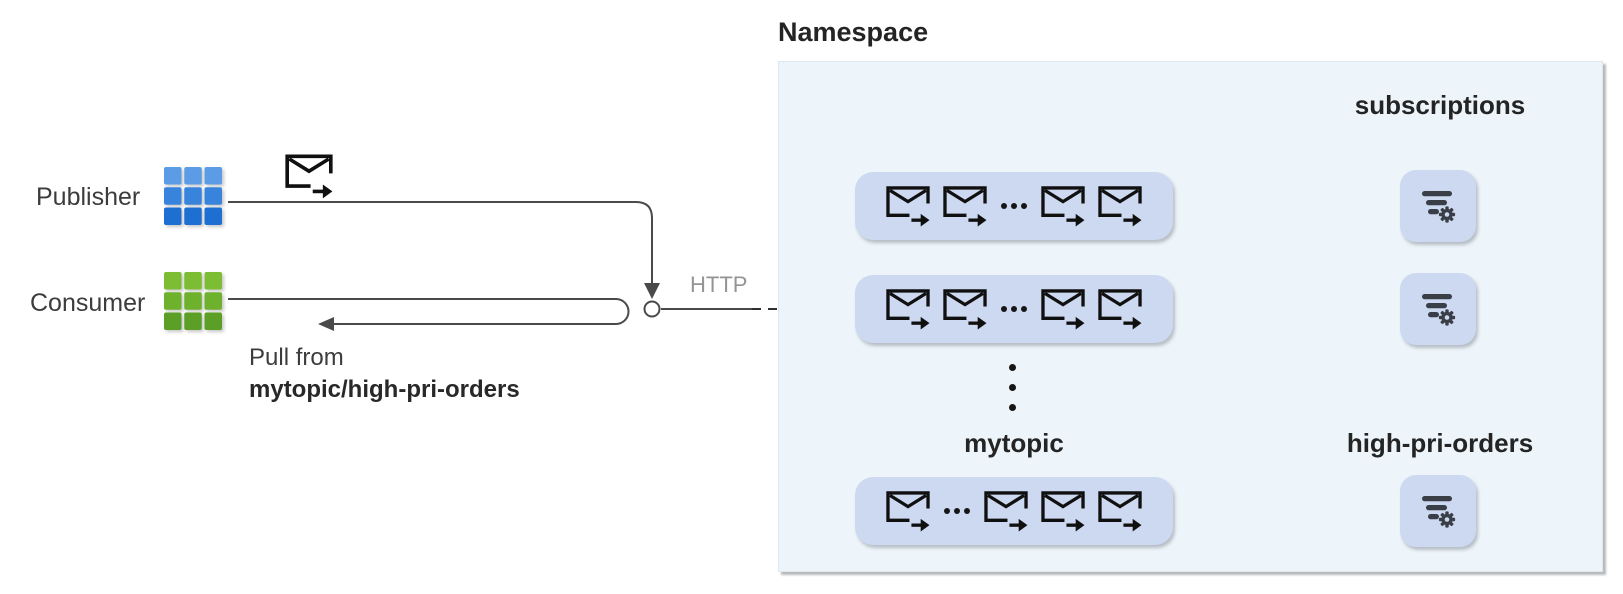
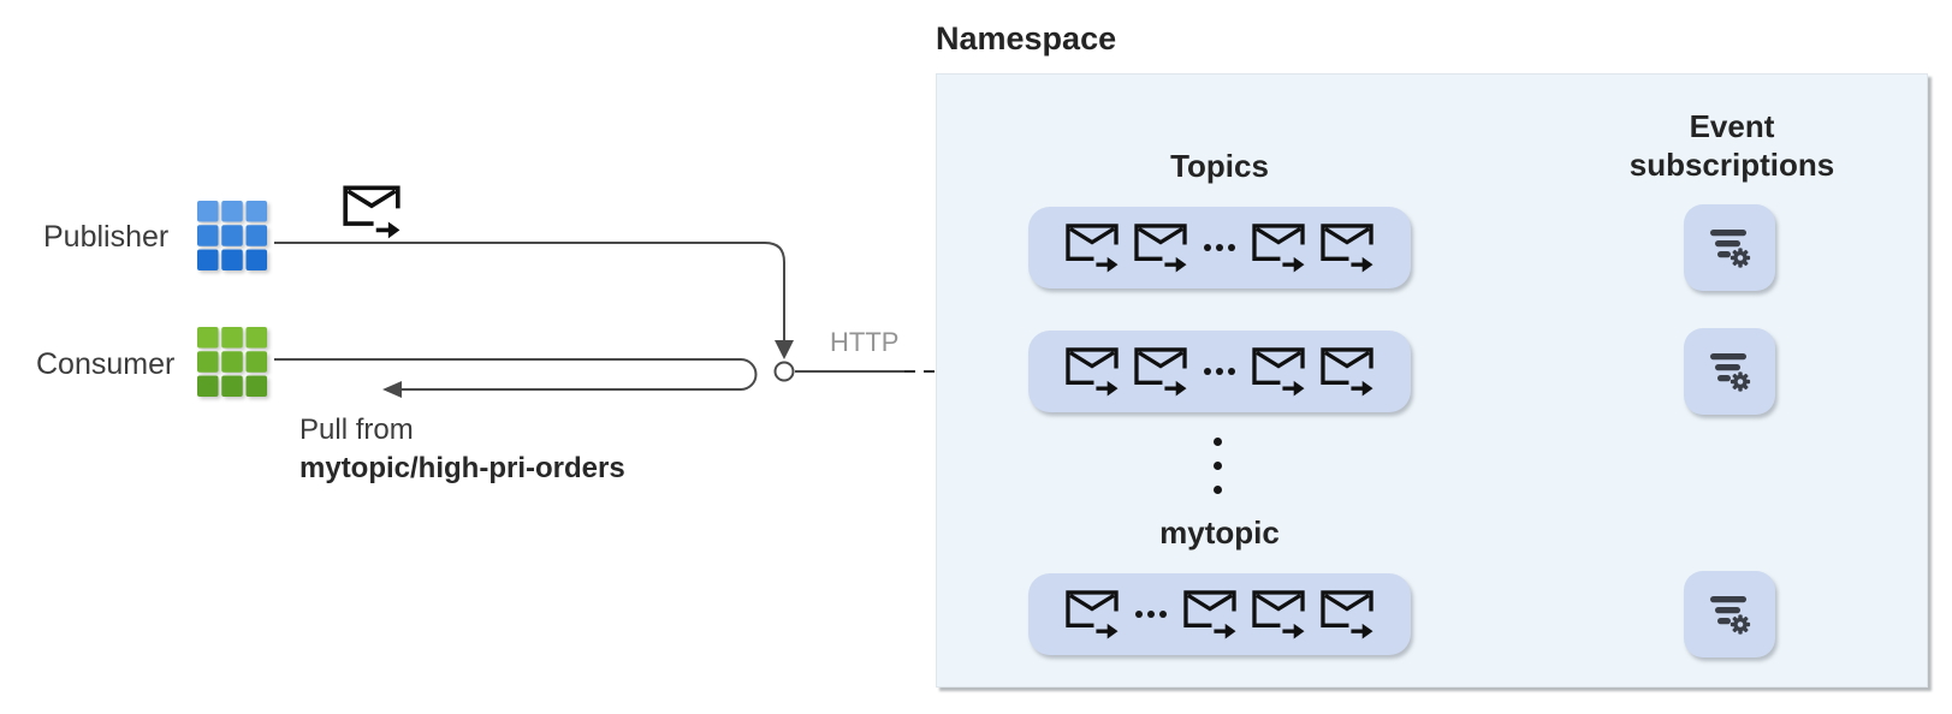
  Publisher
  Consumer
  Pull from
  mytopic/high-pri-orders
  HTTP
  Namespace
+ Topics
+ Event
  subscriptions
  mytopic
- high-pri-orders
